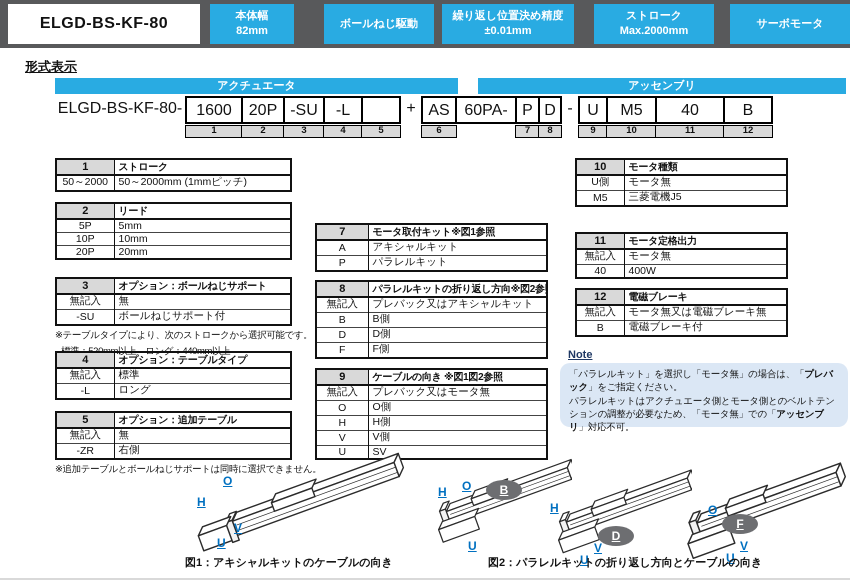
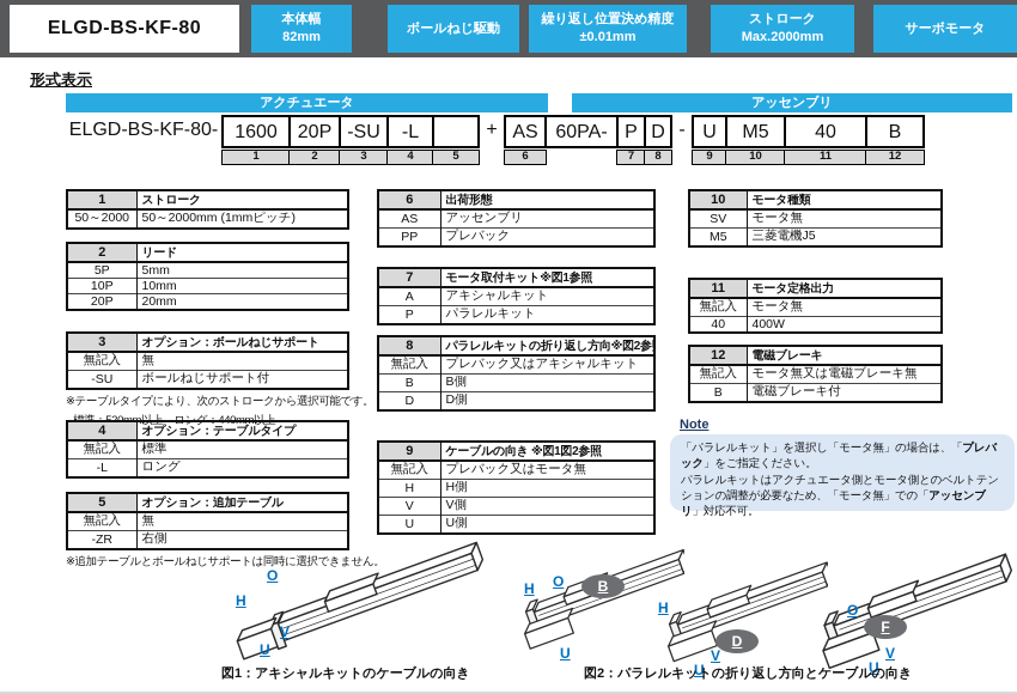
  ELGD-BS-KF-80
  本体幅
  82mm
  ボールねじ駆動
  繰り返し位置決め精度
  ±0.01mm
  ストローク
  Max.2000mm
  サーボモータ
  形式表示
  アクチュエータ
  アッセンブリ
  ELGD-BS-KF-80-
  1600
  1
  20P
  2
  -SU
  3
  -L
  4
  5
  +
  AS
  6
  60PA-
  P
  7
  D
  8
  -
  U
  9
  M5
  10
  40
  11
  B
  12
  1	ストローク
  50～2000	50～2000mm (1mmピッチ)
  2	リード
  5P	5mm
  10P	10mm
  20P	20mm
  3	オプション：ボールねじサポート
  無記入	無
  -SU	ボールねじサポート付
  ※テーブルタイプにより、次のストロークから選択可能です。
  4	オプション：テーブルタイプ
  無記入	標準
  -L	ロング
  5	オプション：追加テーブル
  無記入	無
  -ZR	右側
  ※追加テーブルとボールねじサポートは同時に選択できま
+ 6	出荷形態
+ AS	アッセンブリ
+ PP	プレバック
  7	モータ取付キット※図1参照
  A	アキシャルキット
  P	パラレルキット
  8	パラレルキットの折り返し方向※図2参
  無記入	プレバック又はアキシャルキット
  B	B側
  D	D側
- F	F側
  9	ケーブルの向き ※図1図2参照
  無記入	プレバック又はモータ無
- O	O側
  H	H側
  V	V側
- U	SV
+ U	U側
  10	モータ種類
- U側	モータ無
+ SV	モータ無
  M5	三菱電機J5
  11	モータ定格出力
  無記入	モータ無
  40	400W
  12	電磁ブレーキ
  無記入	モータ無又は電磁ブレーキ無
  B	電磁ブレーキ付
  Note
  「パラレルキット」を選択し「モータ無」の場合は、「プレバック」をご指定ください。
  パラレルキットはアクチュエータ側とモータ側とのベルトテンションの調整が必要なため、「モータ無」での「アッセンブリ」対応不可。
  O
  H
  V
  U
  H
  O
  U
  B
  H
  V
  U
  D
  O
  V
  U
  F
  図1：アキシャルキットのケーブルの向き
  図2：パラレルキットの折り返し方向とケーブルの向き
